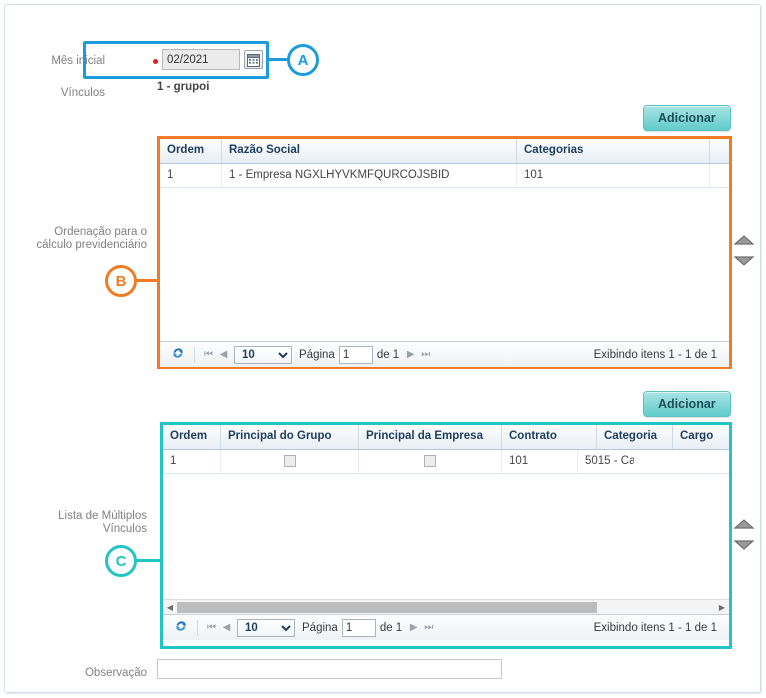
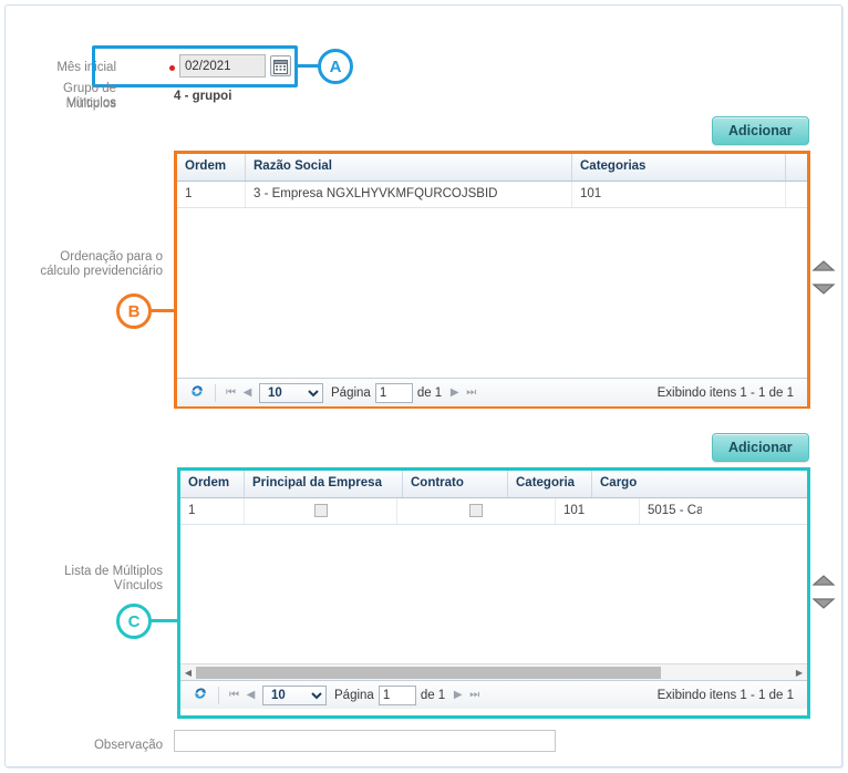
  Mês inicial
  02/2021
  A
+ Grupo de Múltiplos
  Vínculos
- 1 - grupoi
+ 4 - grupoi
  Adicionar
  Ordenação para o
  cálculo previdenciário
  B
  Ordem
  Razão Social
  Categorias
  1
- 1 - Empresa NGXLHYVKMFQURCOJSBID
+ 3 - Empresa NGXLHYVKMFQURCOJSBID
  101
  ⏮
  ◀
  10
  Página
  1
  de 1
  ▶
  ⏭
  Exibindo itens 1 - 1 de 1
  Adicionar
  Lista de Múltiplos
  Vínculos
  C
  Ordem
- Principal do Grupo
  Principal da Empresa
  Contrato
  Categoria
  Cargo
  1
  101
  5015 - Ca
  ◀
  ▶
  ⏮
  ◀
  10
  Página
  1
  de 1
  ▶
  ⏭
  Exibindo itens 1 - 1 de 1
  Observação
